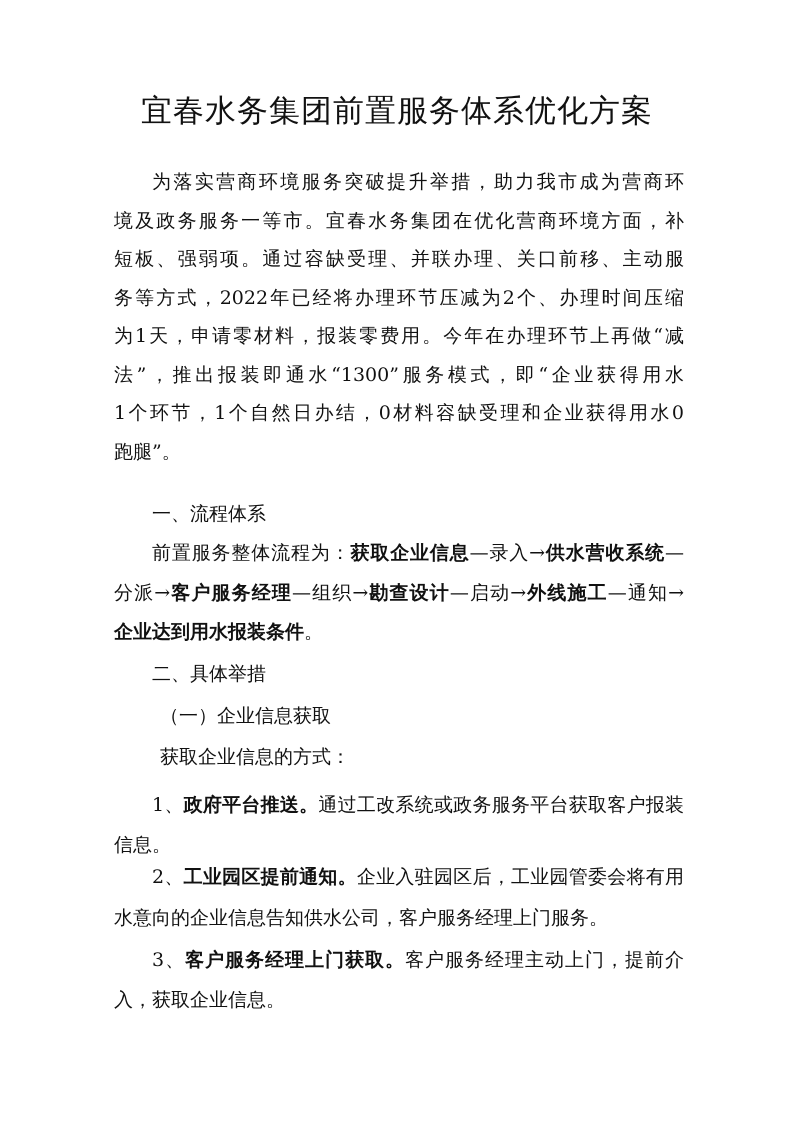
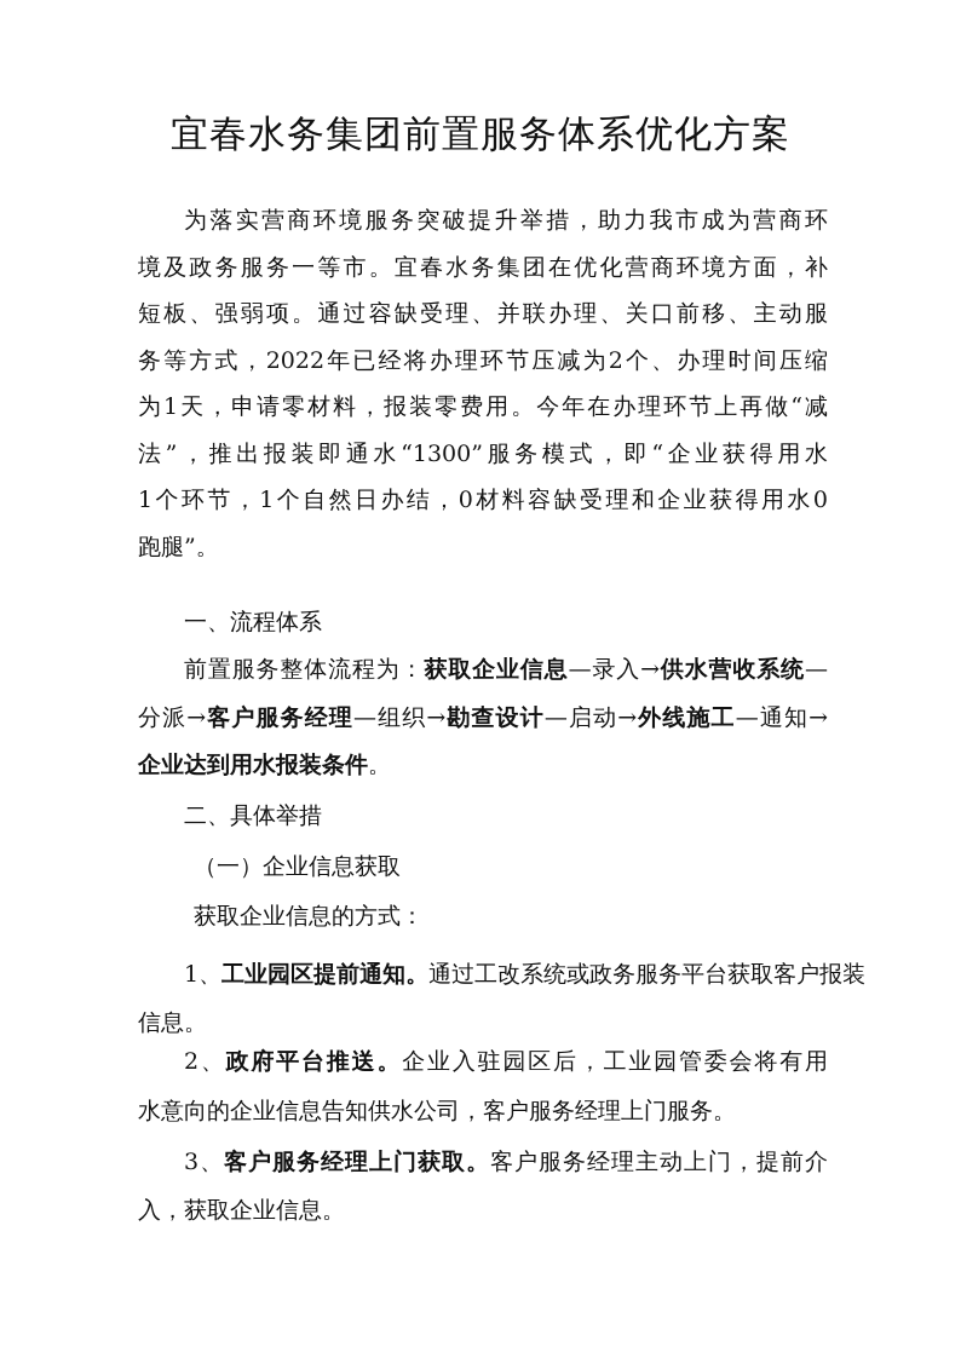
  宜春水务集团前置服务体系优化方案
  为落实营商环境服务突破提升举措，助力我市成为营商环
  境及政务服务一等市。宜春水务集团在优化营商环境方面，补
  短板、强弱项。通过容缺受理、并联办理、关口前移、主动服
  务等方式，2022年已经将办理环节压减为2个、办理时间压缩
  为1天，申请零材料，报装零费用。今年在办理环节上再做“减
  法”，推出报装即通水“1300”服务模式，即“企业获得用水
  1个环节，1个自然日办结，0材料容缺受理和企业获得用水0
  跑腿”。
  一、流程体系
  前置服务整体流程为：获取企业信息—录入→供水营收系统—
  分派→客户服务经理—组织→勘查设计—启动→外线施工—通知→
  企业达到用水报装条件。
  二、具体举措
  （一）企业信息获取
  获取企业信息的方式：
- 1、政府平台推送。通过工改系统或政务服务平台获取客户报装
+ 1、工业园区提前通知。通过工改系统或政务服务平台获取客户报装
  信息。
- 2、工业园区提前通知。企业入驻园区后，工业园管委会将有用
+ 2、政府平台推送。企业入驻园区后，工业园管委会将有用
  水意向的企业信息告知供水公司，客户服务经理上门服务。
  3、客户服务经理上门获取。客户服务经理主动上门，提前介
  入，获取企业信息。
